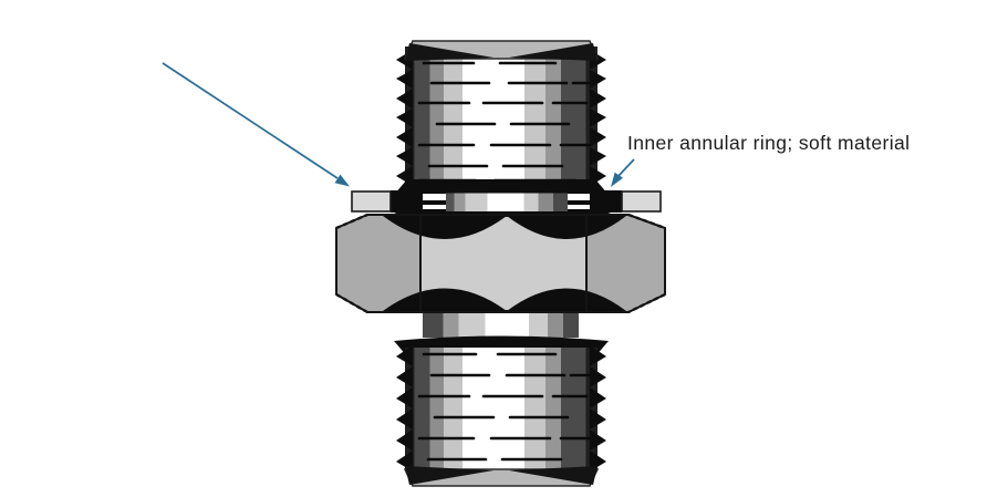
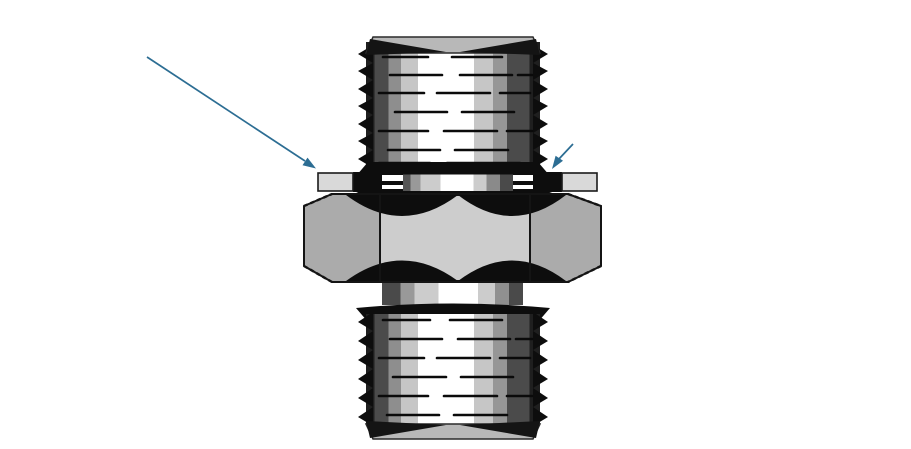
- Inner annular ring; soft material
